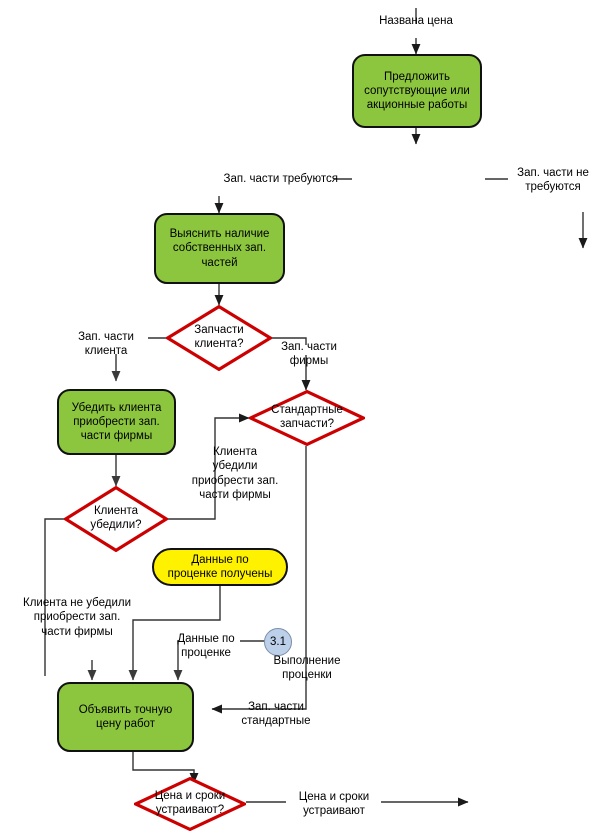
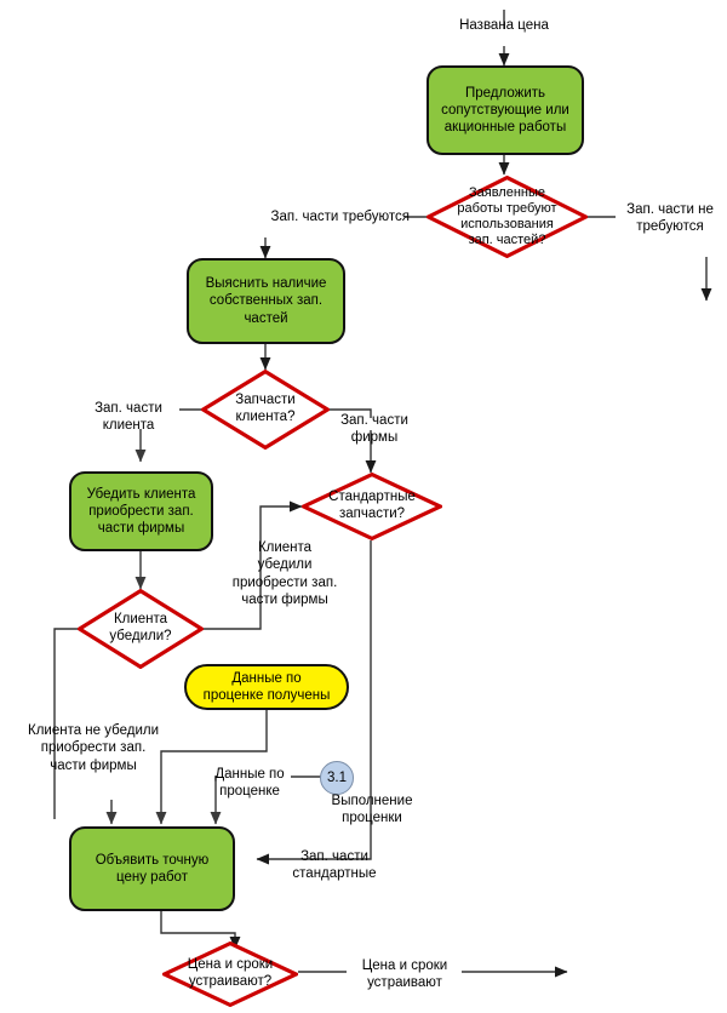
  Предложить
  сопутствующие или
  акционные работы
+ Заявленные
+ работы требуют
+ использования
+ зап. частей?
  Выяснить наличие
  собственных зап.
  частей
  Запчасти
  клиента?
  Убедить клиента
  приобрести зап.
  части фирмы
  Стандартные
  запчасти?
  Клиента
  убедили?
  Данные по
  проценке получены
  3.1
  Объявить точную
  цену работ
  Цена и сроки
  устраивают?
  Названа цена
  Зап. части требуются
  Зап. части не
  требуются
  Зап. части
  клиента
  Зап. части
  фирмы
  Клиента
  убедили
  приобрести зап.
  части фирмы
  Клиента не убедили
  приобрести зап.
  части фирмы
  Данные по
  проценке
  Выполнение
  проценки
  Зап. части
  стандартные
  Цена и сроки
  устраивают
